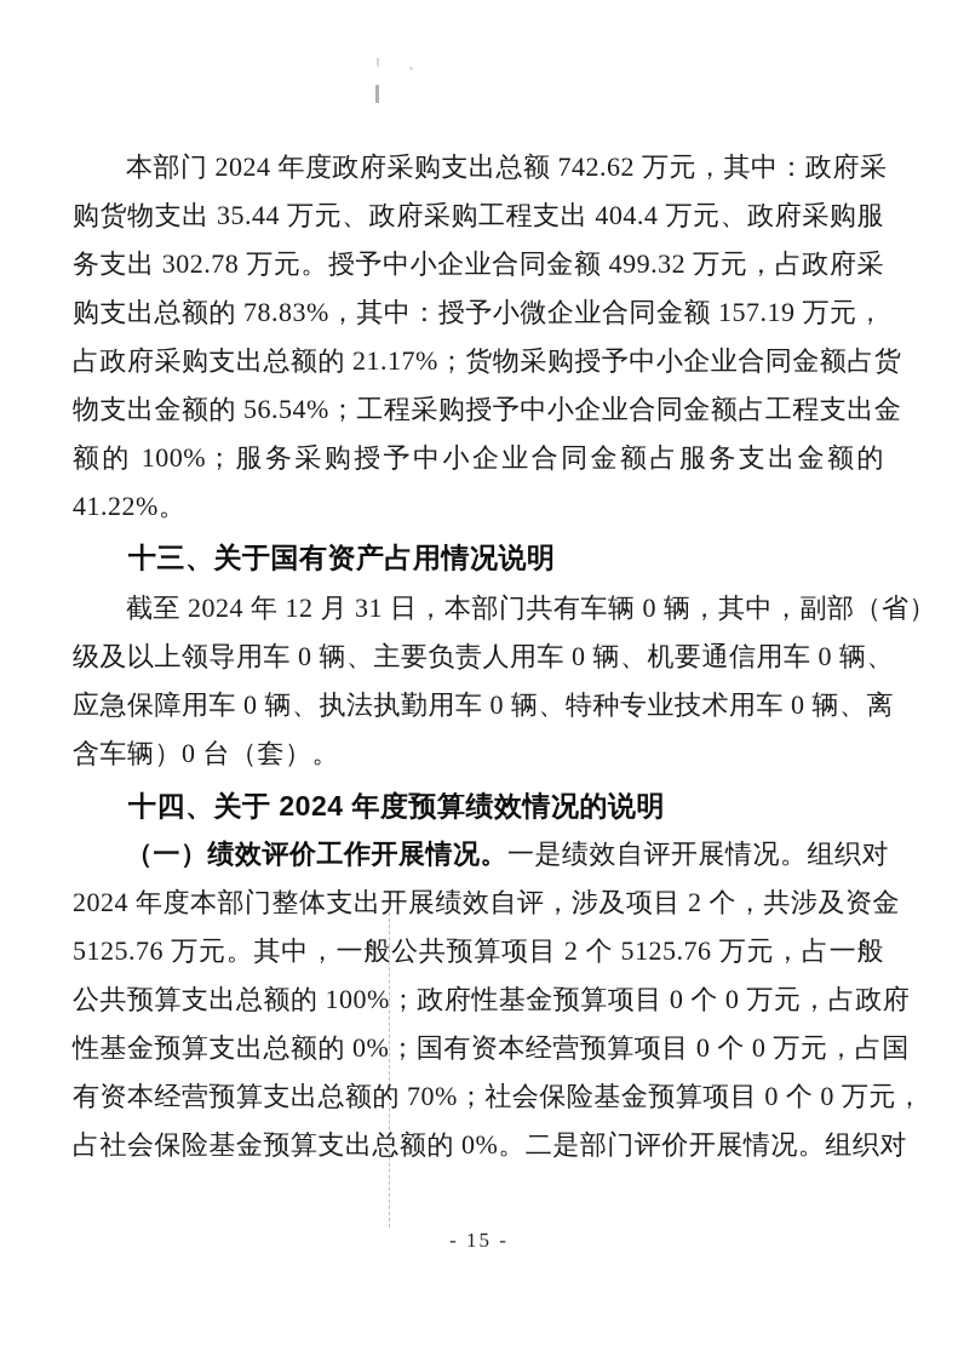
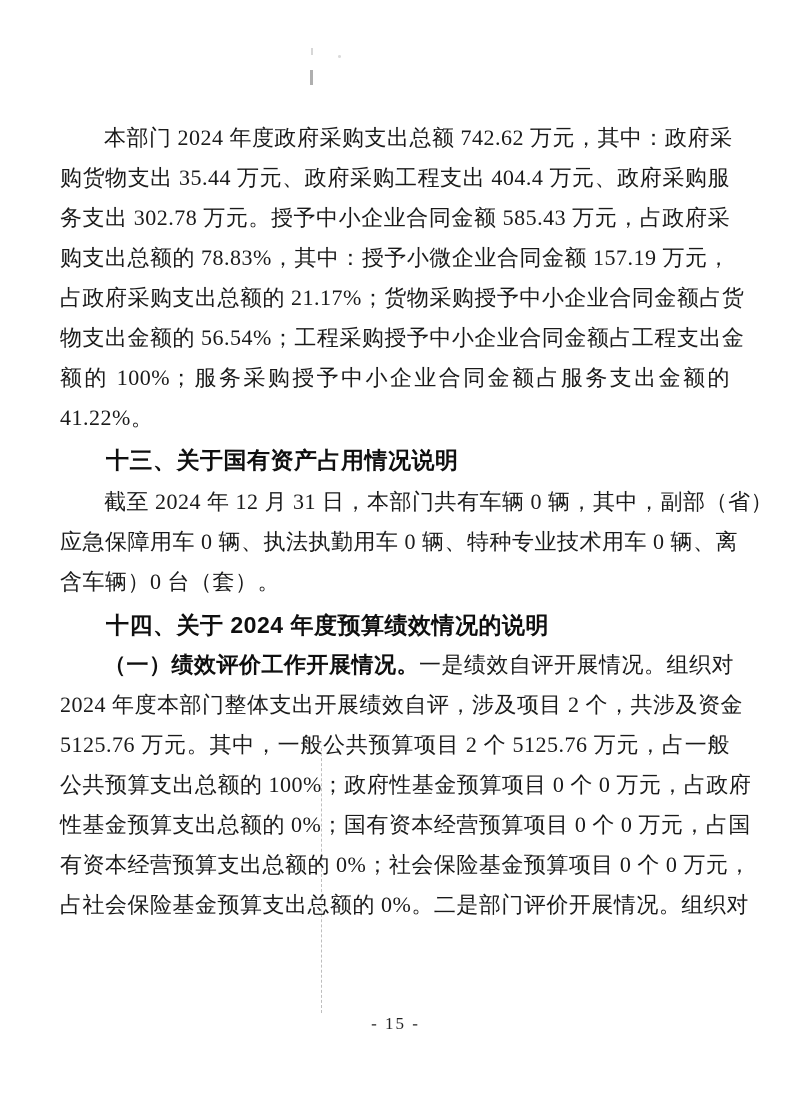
  本部门 2024 年度政府采购支出总额 742.62 万元，其中：政府采
  购货物支出 35.44 万元、政府采购工程支出 404.4 万元、政府采购服
- 务支出 302.78 万元。授予中小企业合同金额 499.32 万元，占政府采
+ 务支出 302.78 万元。授予中小企业合同金额 585.43 万元，占政府采
  购支出总额的 78.83%，其中：授予小微企业合同金额 157.19 万元，
  占政府采购支出总额的 21.17%；货物采购授予中小企业合同金额占货
  物支出金额的 56.54%；工程采购授予中小企业合同金额占工程支出金
  额的 100%；服务采购授予中小企业合同金额占服务支出金额的
  41.22%。
  十三、关于国有资产占用情况说明
  截至 2024 年 12 月 31 日，本部门共有车辆 0 辆，其中，副部（省）
- 级及以上领导用车 0 辆、主要负责人用车 0 辆、机要通信用车 0 辆、
  应急保障用车 0 辆、执法执勤用车 0 辆、特种专业技术用车 0 辆、离
  含车辆）0 台（套）。
  十四、关于 2024 年度预算绩效情况的说明
  （一）绩效评价工作开展情况。一是绩效自评开展情况。组织对
  2024 年度本部门整体支出开展绩效自评，涉及项目 2 个，共涉及资金
  5125.76 万元。其中，一般公共预算项目 2 个 5125.76 万元，占一般
  公共预算支出总额的 100%；政府性基金预算项目 0 个 0 万元，占政府
  性基金预算支出总额的 0%；国有资本经营预算项目 0 个 0 万元，占国
- 有资本经营预算支出总额的 70%；社会保险基金预算项目 0 个 0 万元，
+ 有资本经营预算支出总额的 0%；社会保险基金预算项目 0 个 0 万元，
  占社会保险基金预算支出总额的 0%。二是部门评价开展情况。组织对
  - 15 -
